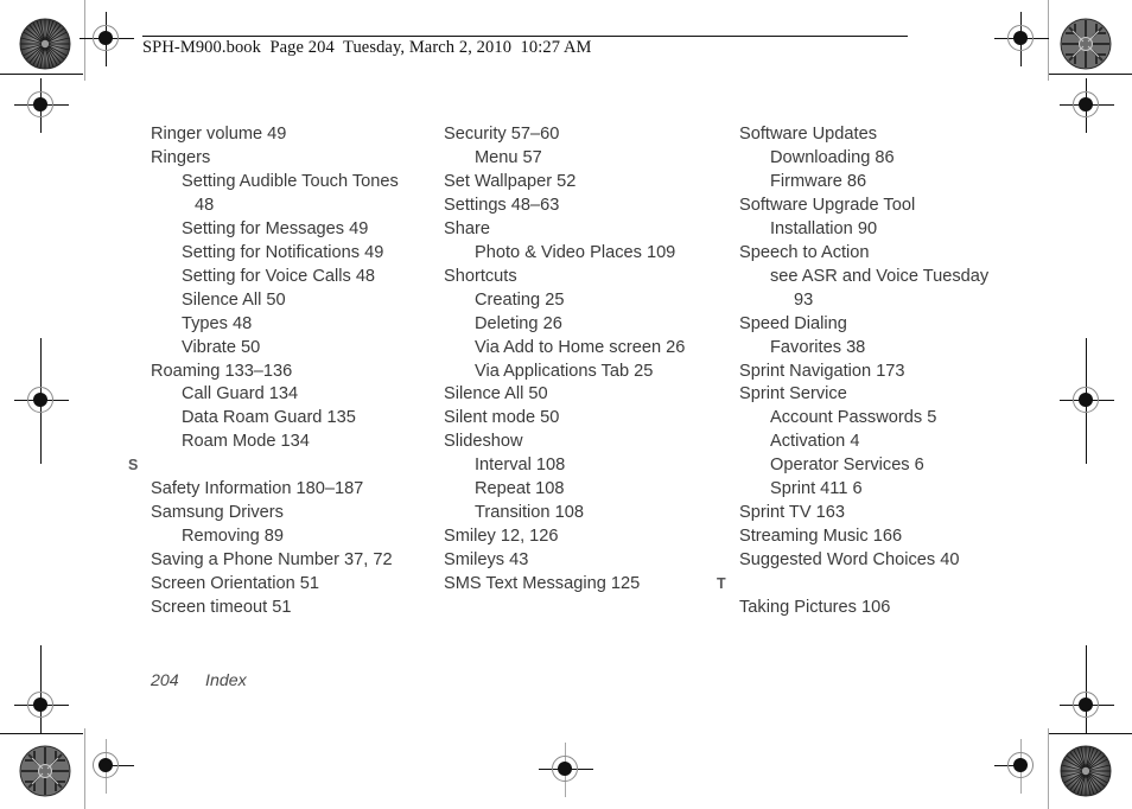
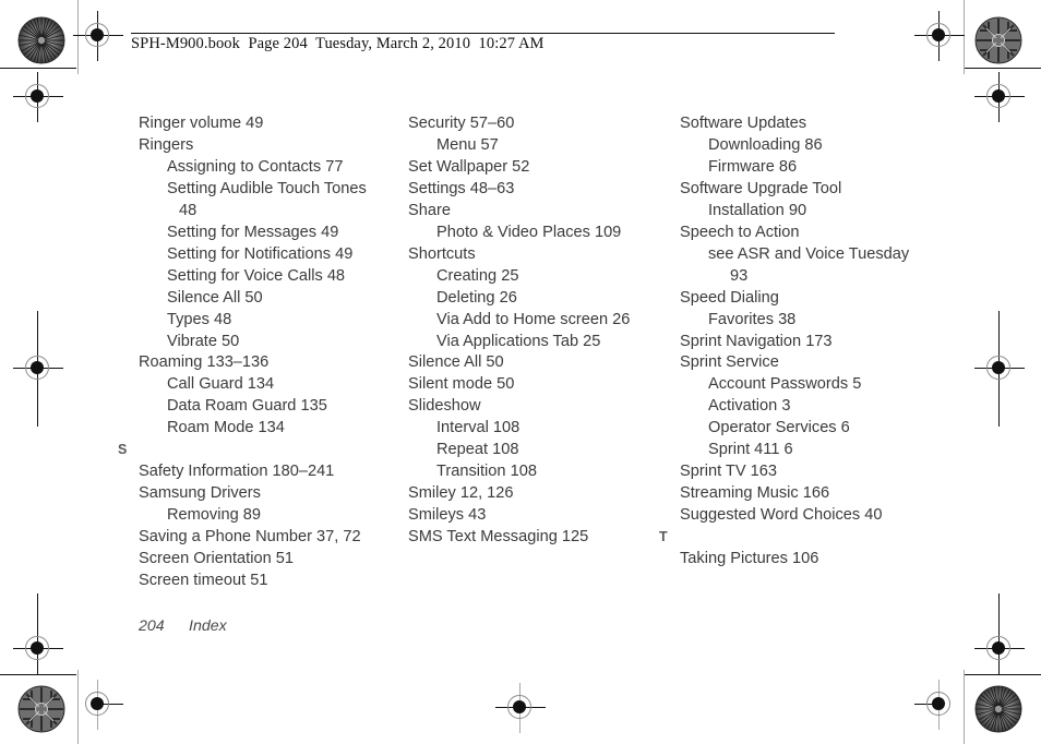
  SPH-M900.book Page 204 Tuesday, March 2, 2010 10:27 AM
  Ringer volume 49
  Ringers
+ Assigning to Contacts 77
  Setting Audible Touch Tones
  48
  Setting for Messages 49
  Setting for Notifications 49
  Setting for Voice Calls 48
  Silence All 50
  Types 48
  Vibrate 50
  Roaming 133–136
  Call Guard 134
  Data Roam Guard 135
  Roam Mode 134
  S
- Safety Information 180–187
+ Safety Information 180–241
  Samsung Drivers
  Removing 89
  Saving a Phone Number 37, 72
  Screen Orientation 51
  Screen timeout 51
  Security 57–60
  Menu 57
  Set Wallpaper 52
  Settings 48–63
  Share
  Photo & Video Places 109
  Shortcuts
  Creating 25
  Deleting 26
  Via Add to Home screen 26
  Via Applications Tab 25
  Silence All 50
  Silent mode 50
  Slideshow
  Interval 108
  Repeat 108
  Transition 108
  Smiley 12, 126
  Smileys 43
  SMS Text Messaging 125
  Software Updates
  Downloading 86
  Firmware 86
  Software Upgrade Tool
  Installation 90
  Speech to Action
  see ASR and Voice Tuesday
  93
  Speed Dialing
  Favorites 38
  Sprint Navigation 173
  Sprint Service
  Account Passwords 5
- Activation 4
+ Activation 3
  Operator Services 6
  Sprint 411 6
  Sprint TV 163
  Streaming Music 166
  Suggested Word Choices 40
  T
  Taking Pictures 106
  204 Index
